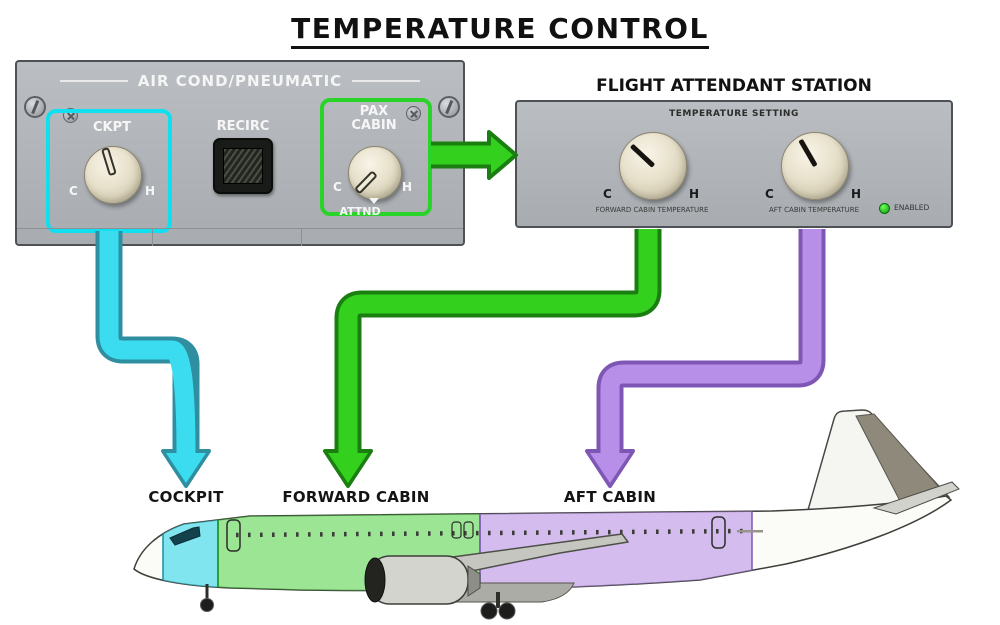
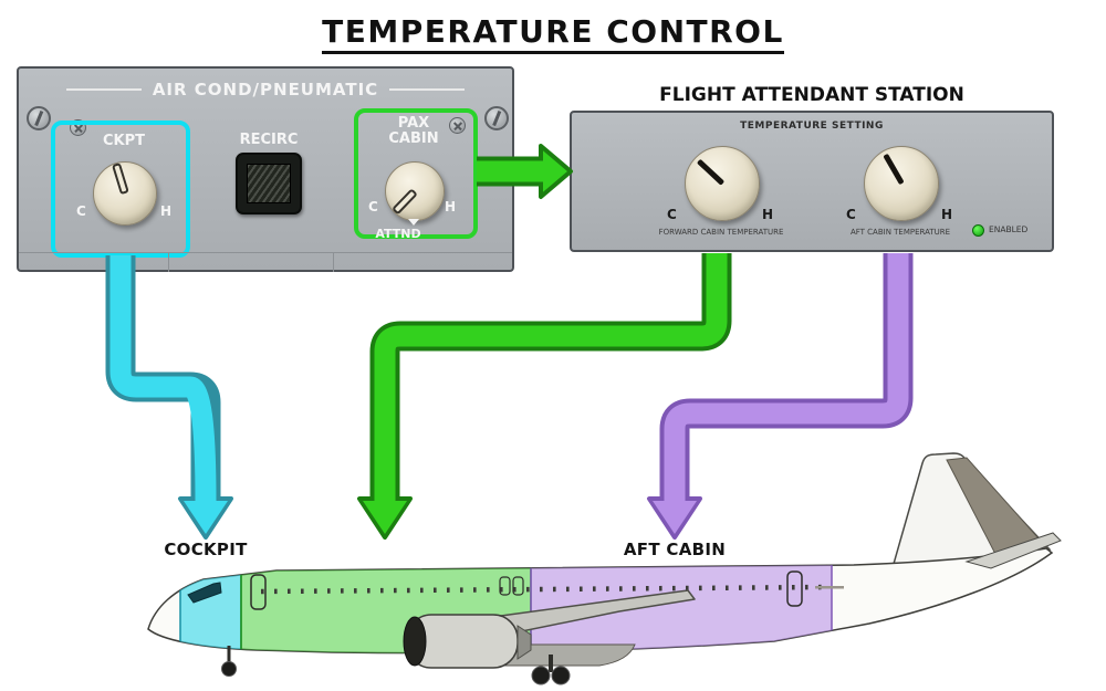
  TEMPERATURE CONTROL
  AIR COND/PNEUMATIC
  CKPT
  C
  H
  RECIRC
  PAX
  CABIN
  C
  H
  ATTND
  FLIGHT ATTENDANT STATION
  TEMPERATURE SETTING
  C
  H
  FORWARD CABIN TEMPERATURE
  C
  H
  AFT CABIN TEMPERATURE
  ENABLED
  COCKPIT
- FORWARD CABIN
  AFT CABIN
